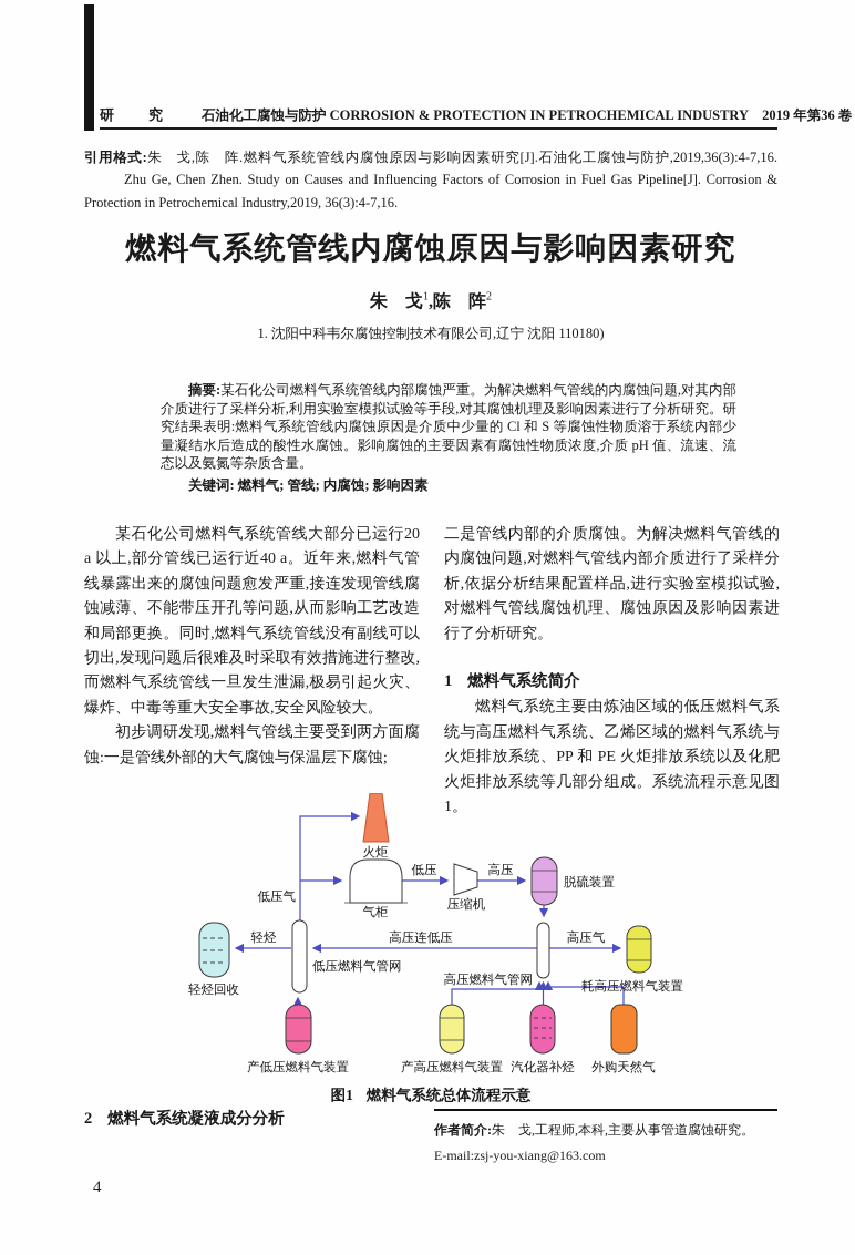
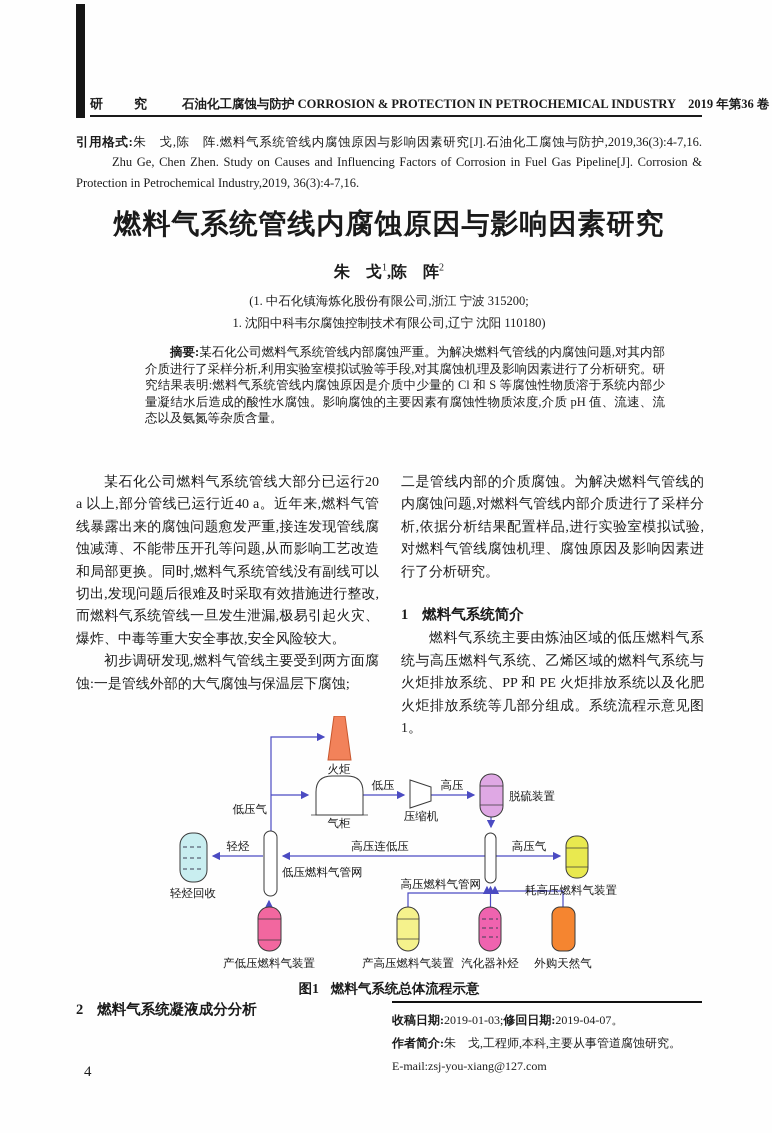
  研 究
  石油化工腐蚀与防护 CORROSION & PROTECTION IN PETROCHEMICAL INDUSTRY 2019 年第36 卷
  引用格式:朱 戈,陈 阵.燃料气系统管线内腐蚀原因与影响因素研究[J].石油化工腐蚀与防护,2019,36(3):4-7,16.Zhu Ge, Chen Zhen. Study on Causes and Influencing Factors of Corrosion in Fuel Gas Pipeline[J]. Corrosion & Protection in Petrochemical Industry,2019, 36(3):4-7,16.
  燃料气系统管线内腐蚀原因与影响因素研究
  朱 戈1,陈 阵2
+ (1. 中石化镇海炼化股份有限公司,浙江 宁波 315200;
  1. 沈阳中科韦尔腐蚀控制技术有限公司,辽宁 沈阳 110180)
  摘要:某石化公司燃料气系统管线内部腐蚀严重。为解决燃料气管线的内腐蚀问题,对其内部介质进行了采样分析,利用实验室模拟试验等手段,对其腐蚀机理及影响因素进行了分析研究。研究结果表明:燃料气系统管线内腐蚀原因是介质中少量的 Cl 和 S 等腐蚀性物质溶于系统内部少量凝结水后造成的酸性水腐蚀。影响腐蚀的主要因素有腐蚀性物质浓度,介质 pH 值、流速、流态以及氨氮等杂质含量。
- 关键词: 燃料气; 管线; 内腐蚀; 影响因素
  某石化公司燃料气系统管线大部分已运行20 a 以上,部分管线已运行近40 a。近年来,燃料气管线暴露出来的腐蚀问题愈发严重,接连发现管线腐蚀减薄、不能带压开孔等问题,从而影响工艺改造和局部更换。同时,燃料气系统管线没有副线可以切出,发现问题后很难及时采取有效措施进行整改,而燃料气系统管线一旦发生泄漏,极易引起火灾、爆炸、中毒等重大安全事故,安全风险较大。
  初步调研发现,燃料气管线主要受到两方面腐蚀:一是管线外部的大气腐蚀与保温层下腐蚀;
  二是管线内部的介质腐蚀。为解决燃料气管线的内腐蚀问题,对燃料气管线内部介质进行了采样分析,依据分析结果配置样品,进行实验室模拟试验,对燃料气管线腐蚀机理、腐蚀原因及影响因素进行了分析研究。
  1 燃料气系统简介
  燃料气系统主要由炼油区域的低压燃料气系统与高压燃料气系统、乙烯区域的燃料气系统与火炬排放系统、PP 和 PE 火炬排放系统以及化肥火炬排放系统等几部分组成。系统流程示意见图1。
  火炬
  气柜
  低压
  高压
  压缩机
  脱硫装置
  低压气
  轻烃
  高压连低压
  高压气
  低压燃料气管网
  高压燃料气管网
  轻烃回收
  耗高压燃料气装置
  产低压燃料气装置
  产高压燃料气装置
  汽化器补烃
  外购天然气
  图1 燃料气系统总体流程示意
  2 燃料气系统凝液成分分析
+ 收稿日期:2019-01-03;修回日期:2019-04-07。
  作者简介:朱 戈,工程师,本科,主要从事管道腐蚀研究。
- E-mail:zsj-you-xiang@163.com
+ E-mail:zsj-you-xiang@127.com
  4
